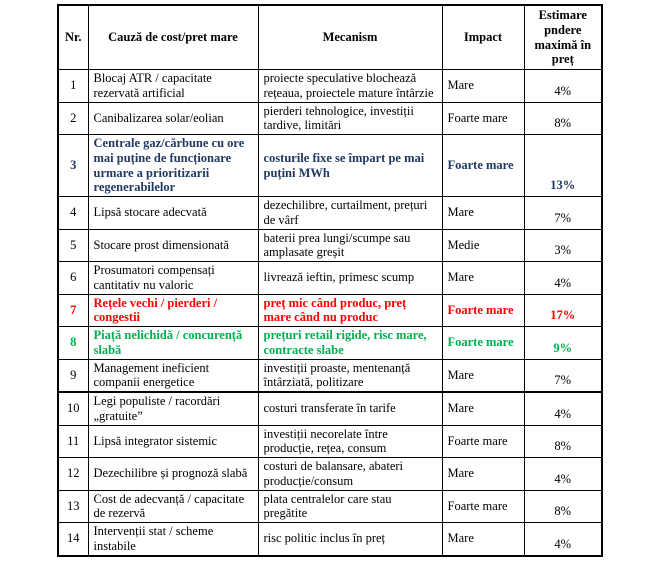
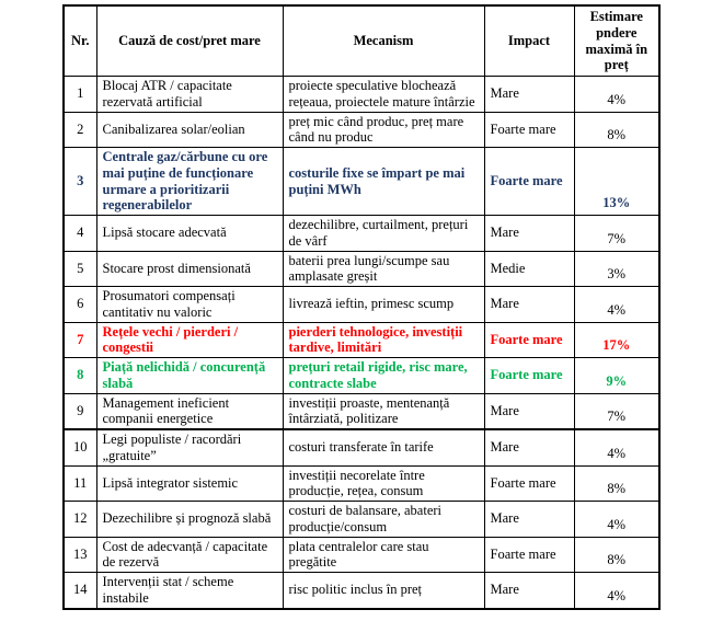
  Nr.	Cauză de cost/pret mare	Mecanism	Impact	Estimare pndere maximă în preț
  1	Blocaj ATR / capacitate rezervată artificial	proiecte speculative blochează rețeaua, proiectele mature întârzie	Mare	4%
- 2	Canibalizarea solar/eolian	pierderi tehnologice, investiții tardive, limitări	Foarte mare	8%
+ 2	Canibalizarea solar/eolian	preț mic când produc, preț mare când nu produc	Foarte mare	8%
  3	Centrale gaz/cărbune cu ore mai puține de funcționare urmare a prioritizarii regenerabilelor	costurile fixe se împart pe mai puțini MWh	Foarte mare	13%
  4	Lipsă stocare adecvată	dezechilibre, curtailment, prețuri de vârf	Mare	7%
  5	Stocare prost dimensionată	baterii prea lungi/scumpe sau amplasate greșit	Medie	3%
  6	Prosumatori compensați cantitativ nu valoric	livrează ieftin, primesc scump	Mare	4%
- 7	Rețele vechi / pierderi / congestii	preț mic când produc, preț mare când nu produc	Foarte mare	17%
+ 7	Rețele vechi / pierderi / congestii	pierderi tehnologice, investiții tardive, limitări	Foarte mare	17%
  8	Piață nelichidă / concurență slabă	prețuri retail rigide, risc mare, contracte slabe	Foarte mare	9%
  9	Management ineficient companii energetice	investiții proaste, mentenanță întârziată, politizare	Mare	7%
  10	Legi populiste / racordări „gratuite”	costuri transferate în tarife	Mare	4%
  11	Lipsă integrator sistemic	investiții necorelate între producție, rețea, consum	Foarte mare	8%
  12	Dezechilibre și prognoză slabă	costuri de balansare, abateri producție/consum	Mare	4%
  13	Cost de adecvanță / capacitate de rezervă	plata centralelor care stau pregătite	Foarte mare	8%
  14	Intervenții stat / scheme instabile	risc politic inclus în preț	Mare	4%
